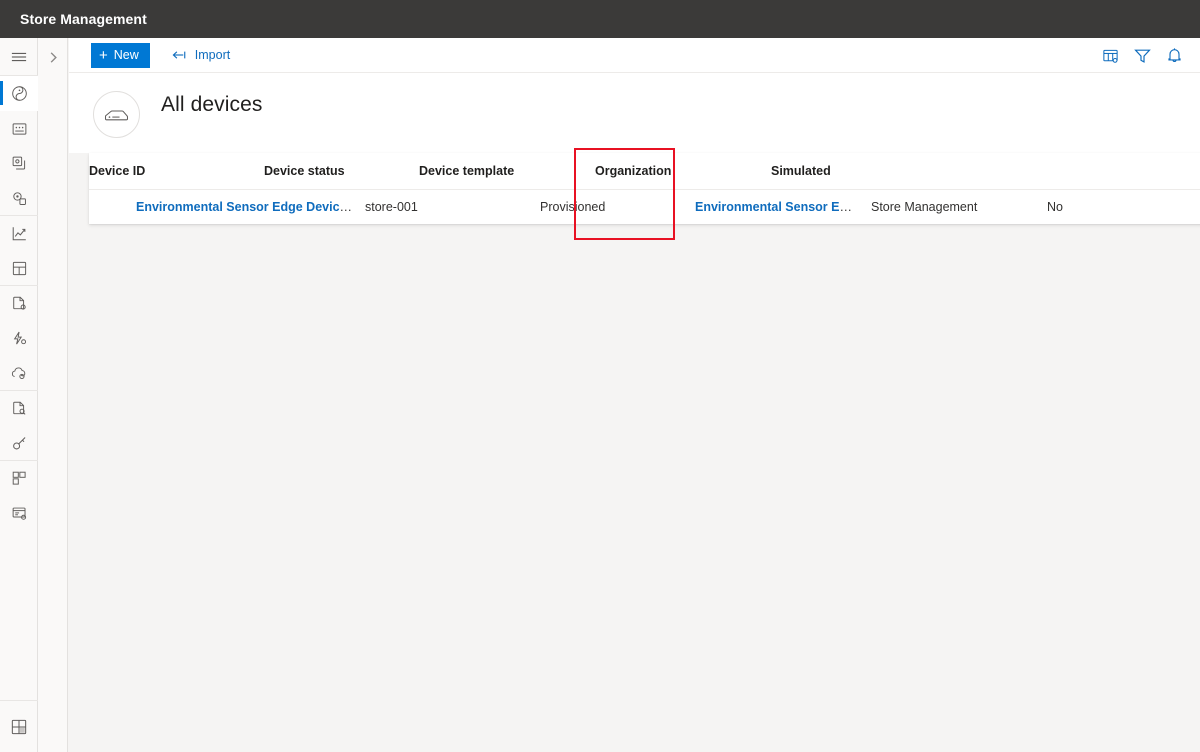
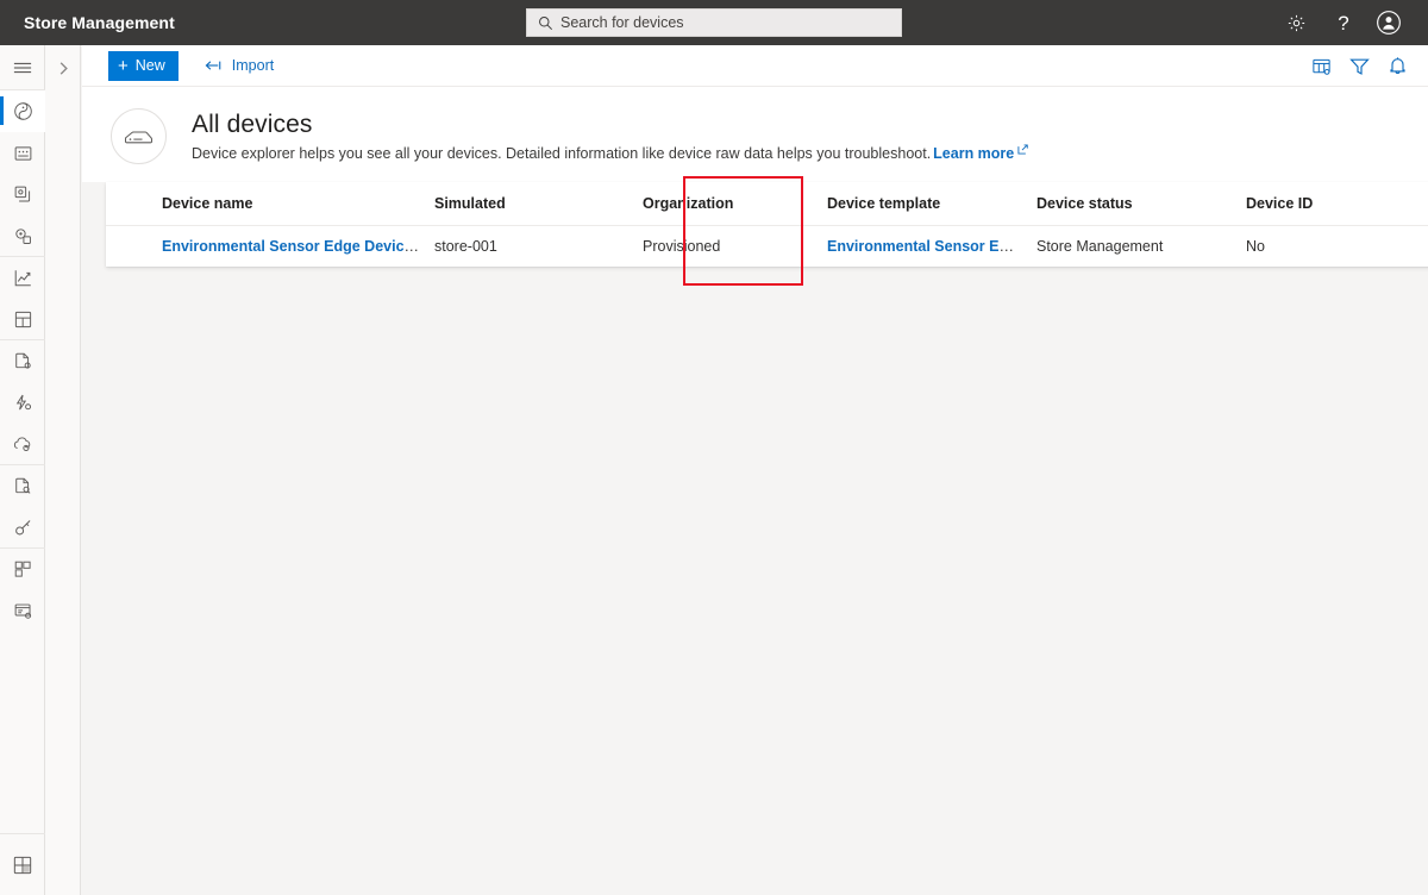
  Store Management
+ Search for devices
+ ?
  +
  New
  Import
  All devices
+ Device explorer helps you see all your devices. Detailed information like device raw data helps you troubleshoot. Learn more
+ Device name
- Device ID
+ Simulated
- Device status
+ Organization
  Device template
- Organization
+ Device status
- Simulated
+ Device ID
  Environmental Sensor Edge Device - s
  store-001
  Provisioned
  Environmental Sensor Edg...
  Store Management
  No
